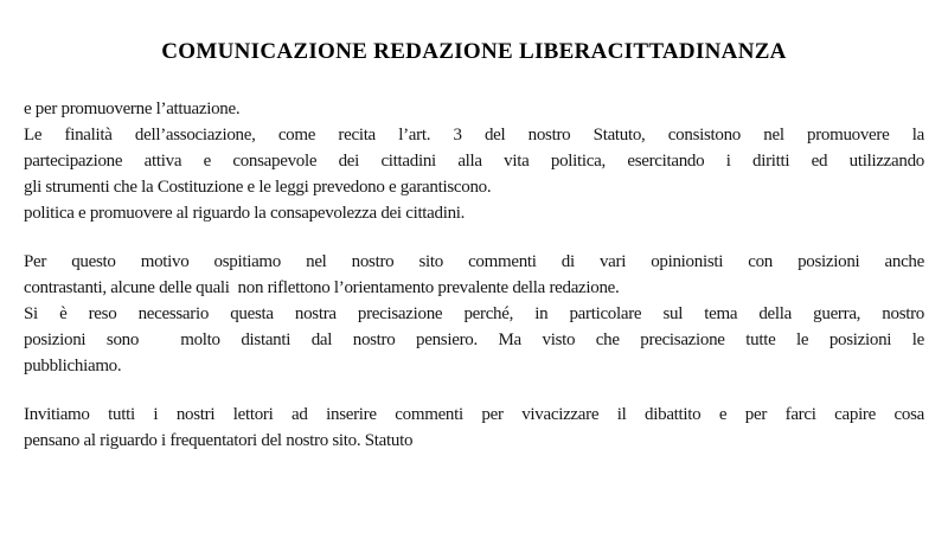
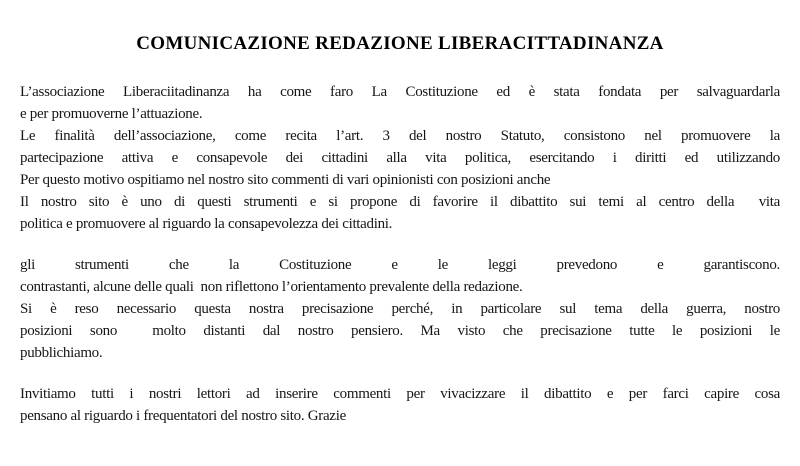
  COMUNICAZIONE REDAZIONE LIBERACITTADINANZA
+ L’associazione Liberaciitadinanza ha come faro La Costituzione ed è stata fondata per salvaguardarla
  e per promuoverne l’attuazione.
  Le finalità dell’associazione, come recita l’art. 3 del nostro Statuto, consistono nel promuovere la
  partecipazione attiva e consapevole dei cittadini alla vita politica, esercitando i diritti ed utilizzando
- gli strumenti che la Costituzione e le leggi prevedono e garantiscono.
+ Per questo motivo ospitiamo nel nostro sito commenti di vari opinionisti con posizioni anche
+ Il nostro sito è uno di questi strumenti e si propone di favorire il dibattito sui temi al centro della vita
  politica e promuovere al riguardo la consapevolezza dei cittadini.
- Per questo motivo ospitiamo nel nostro sito commenti di vari opinionisti con posizioni anche
+ gli strumenti che la Costituzione e le leggi prevedono e garantiscono.
  contrastanti, alcune delle quali non riflettono l’orientamento prevalente della redazione.
  Si è reso necessario questa nostra precisazione perché, in particolare sul tema della guerra, nostro
  posizioni sono molto distanti dal nostro pensiero. Ma visto che precisazione tutte le posizioni le
  pubblichiamo.
  Invitiamo tutti i nostri lettori ad inserire commenti per vivacizzare il dibattito e per farci capire cosa
- pensano al riguardo i frequentatori del nostro sito. Statuto
+ pensano al riguardo i frequentatori del nostro sito. Grazie
